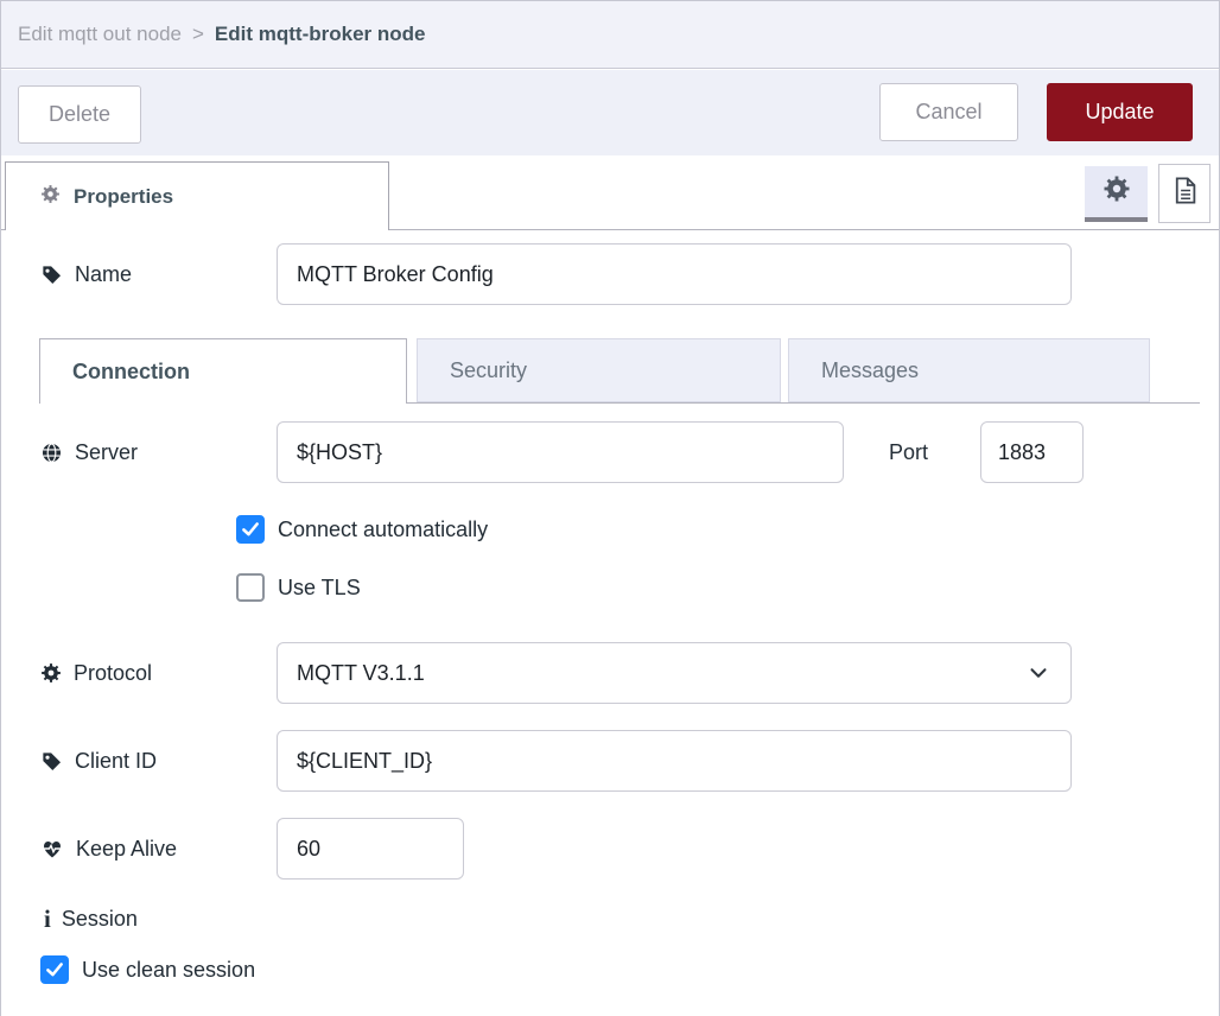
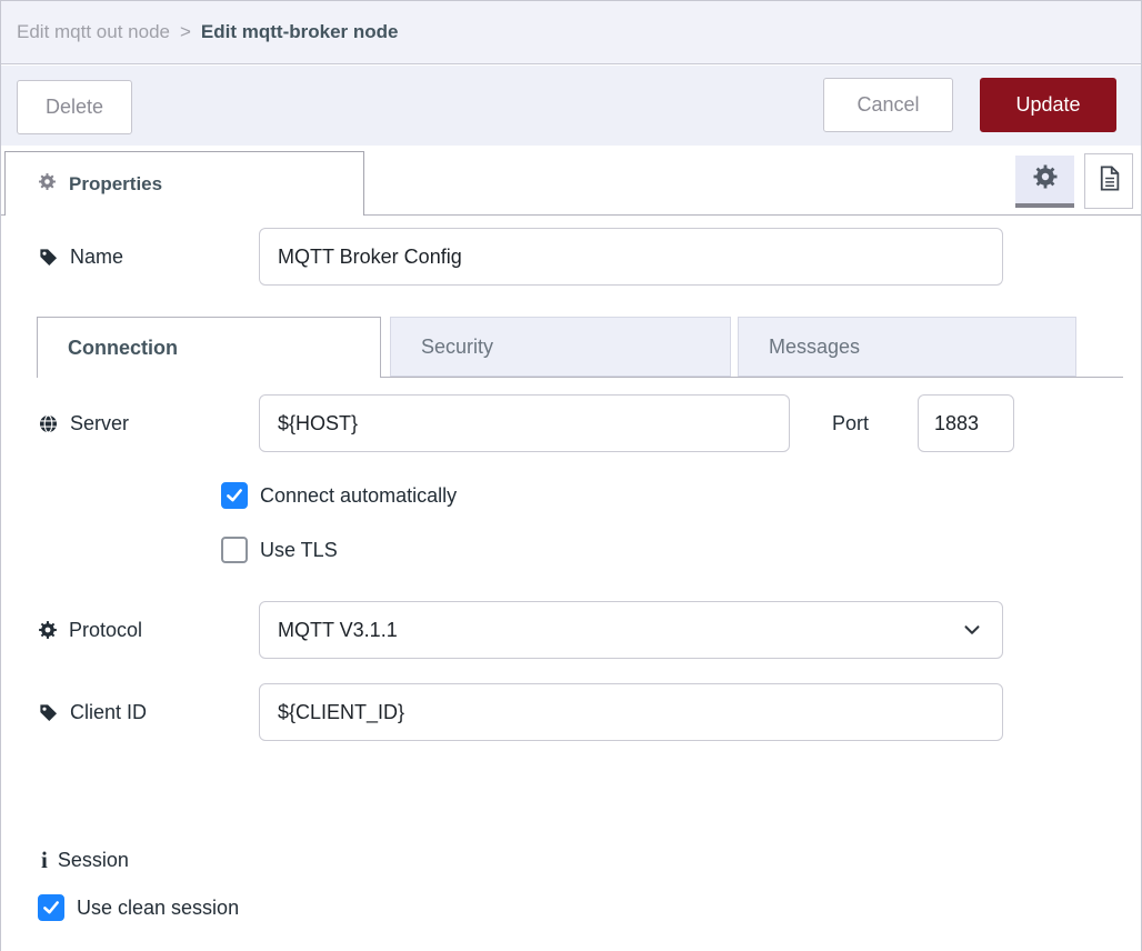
  Edit mqtt out node
  >
  Edit mqtt-broker node
  Delete
  Cancel
  Update
  Properties
  Name
  MQTT Broker Config
  Connection
  Security
  Messages
  Server
  ${HOST}
  Port
  1883
  Connect automatically
  Use TLS
  Protocol
  MQTT V3.1.1
  Client ID
  ${CLIENT_ID}
- Keep Alive
- 60
  i
  Session
  Use clean session
